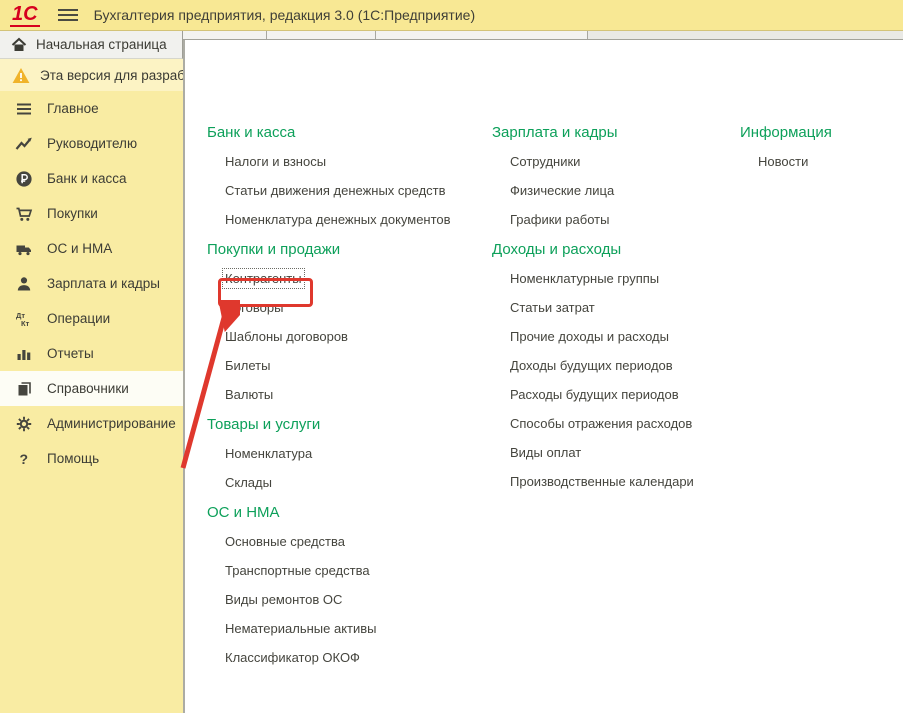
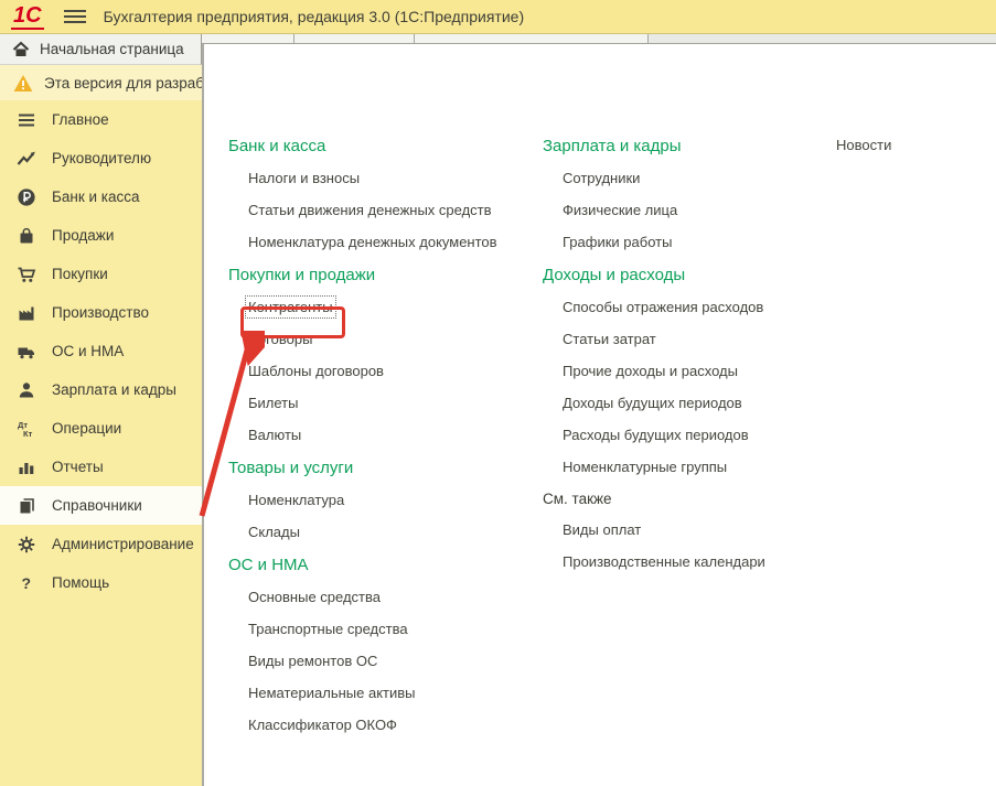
  1С
  Бухгалтерия предприятия, редакция 3.0 (1С:Предприятие)
  Начальная страница
  Эта версия для разраб
  Главное
  Руководителю
  Банк и касса
+ Продажи
  Покупки
+ Производство
  ОС и НМА
  Зарплата и кадры
  Дт
  Кт
  Операции
  Отчеты
  Справочники
  Администрирование
  ?
  Помощь
  Банк и касса
  Налоги и взносы
  Статьи движения денежных средств
  Номенклатура денежных документов
  Покупки и продажи
  Контрагенты
  Договоры
  Шаблоны договоров
  Билеты
  Валюты
  Товары и услуги
  Номенклатура
  Склады
  ОС и НМА
  Основные средства
  Транспортные средства
  Виды ремонтов ОС
  Нематериальные активы
  Классификатор ОКОФ
  Зарплата и кадры
  Сотрудники
  Физические лица
  Графики работы
  Доходы и расходы
- Номенклатурные группы
+ Способы отражения расходов
  Статьи затрат
  Прочие доходы и расходы
  Доходы будущих периодов
  Расходы будущих периодов
- Способы отражения расходов
+ Номенклатурные группы
+ См. также
  Виды оплат
  Производственные календари
- Информация
  Новости
